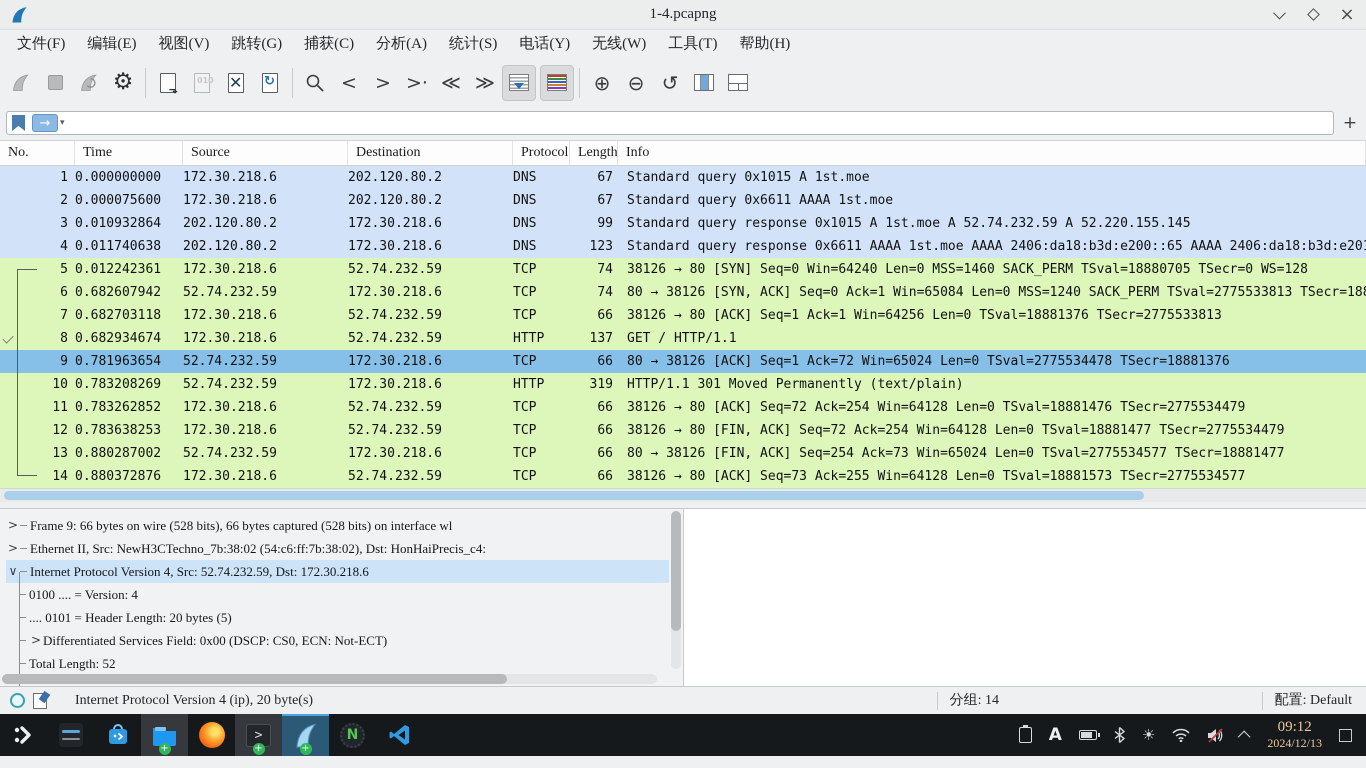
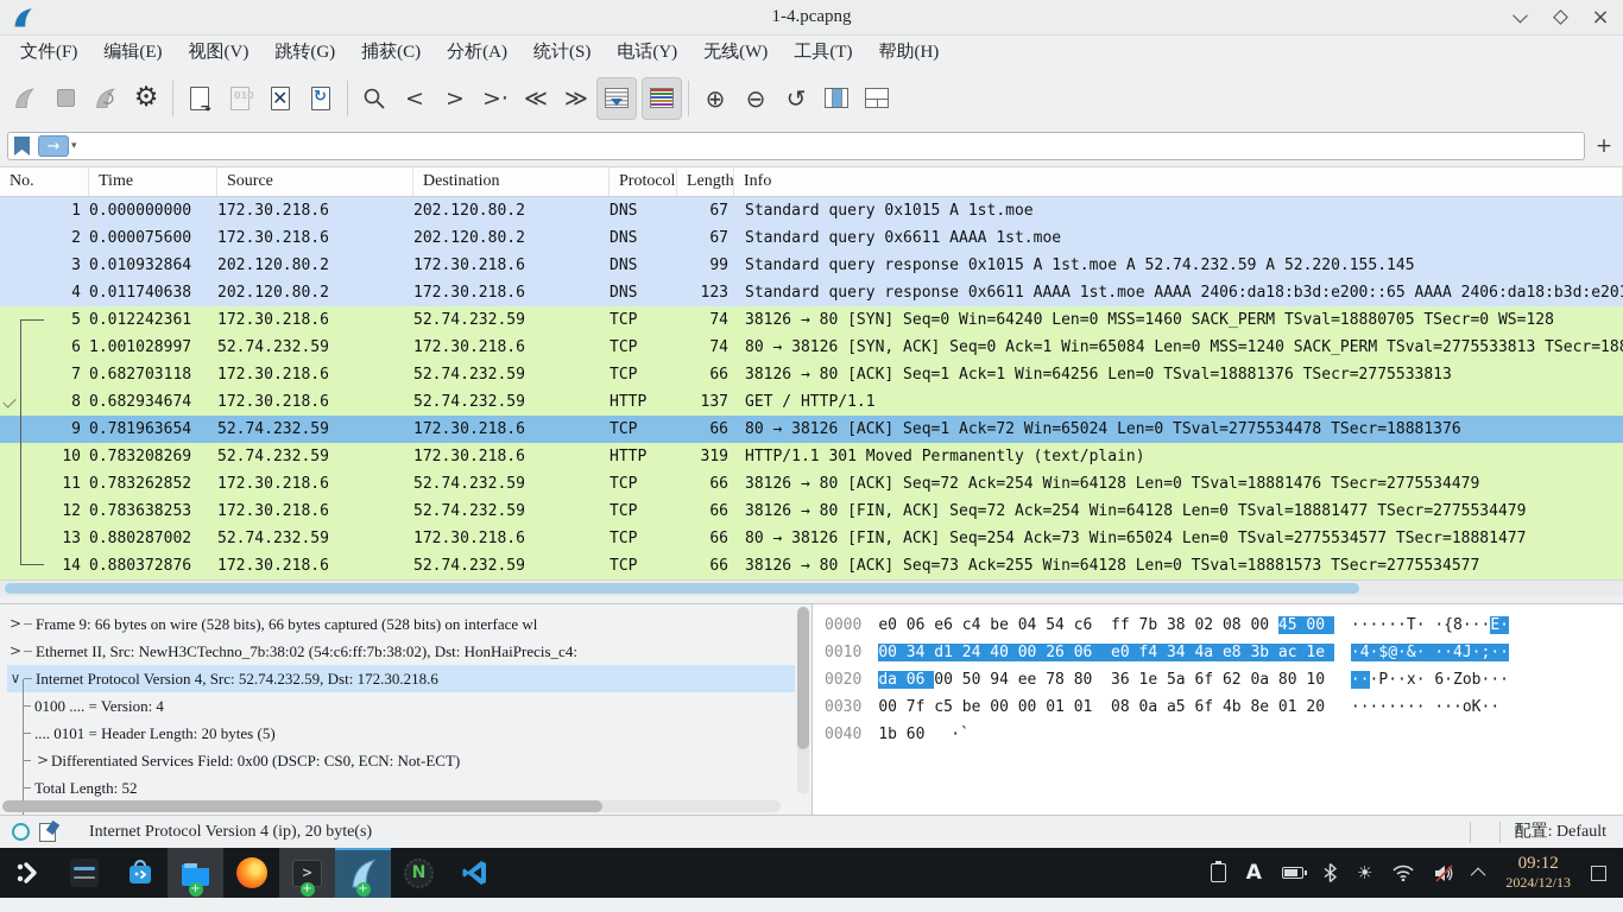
  1-4.pcapng
  ×
  文件(F)
  编辑(E)
  视图(V)
  跳转(G)
  捕获(C)
  分析(A)
  统计(S)
  电话(Y)
  无线(W)
  工具(T)
  帮助(H)
  ⚙
  ⬎
  010
  ✕
  ↻
  <
  >
  >·
  ≪
  ≫
  ⊕
  ⊖
  ↺
  →
  ▾
  +
  No.
  Time
  Source
  Destination
  Protocol
  Length
  Info
  1
  0.000000000
  172.30.218.6
  202.120.80.2
  DNS
  67
  Standard query 0x1015 A 1st.moe
  2
  0.000075600
  172.30.218.6
  202.120.80.2
  DNS
  67
  Standard query 0x6611 AAAA 1st.moe
  3
  0.010932864
  202.120.80.2
  172.30.218.6
  DNS
  99
  Standard query response 0x1015 A 1st.moe A 52.74.232.59 A 52.220.155.145
  4
  0.011740638
  202.120.80.2
  172.30.218.6
  DNS
  123
  Standard query response 0x6611 AAAA 1st.moe AAAA 2406:da18:b3d:e200::65 AAAA 2406:da18:b3d:e20
  5
  0.012242361
  172.30.218.6
  52.74.232.59
  TCP
  74
  38126 → 80 [SYN] Seq=0 Win=64240 Len=0 MSS=1460 SACK_PERM TSval=18880705 TSecr=0 WS=128
  6
- 0.682607942
+ 1.001028997
  52.74.232.59
  172.30.218.6
  TCP
  74
  80 → 38126 [SYN, ACK] Seq=0 Ack=1 Win=65084 Len=0 MSS=1240 SACK_PERM TSval=2775533813 TSecr=18
  7
  0.682703118
  172.30.218.6
  52.74.232.59
  TCP
  66
  38126 → 80 [ACK] Seq=1 Ack=1 Win=64256 Len=0 TSval=18881376 TSecr=2775533813
  8
  0.682934674
  172.30.218.6
  52.74.232.59
  HTTP
  137
  GET / HTTP/1.1
  9
  0.781963654
  52.74.232.59
  172.30.218.6
  TCP
  66
  80 → 38126 [ACK] Seq=1 Ack=72 Win=65024 Len=0 TSval=2775534478 TSecr=18881376
  10
  0.783208269
  52.74.232.59
  172.30.218.6
  HTTP
  319
  HTTP/1.1 301 Moved Permanently (text/plain)
  11
  0.783262852
  172.30.218.6
  52.74.232.59
  TCP
  66
  38126 → 80 [ACK] Seq=72 Ack=254 Win=64128 Len=0 TSval=18881476 TSecr=2775534479
  12
  0.783638253
  172.30.218.6
  52.74.232.59
  TCP
  66
  38126 → 80 [FIN, ACK] Seq=72 Ack=254 Win=64128 Len=0 TSval=18881477 TSecr=2775534479
  13
  0.880287002
  52.74.232.59
  172.30.218.6
  TCP
  66
  80 → 38126 [FIN, ACK] Seq=254 Ack=73 Win=65024 Len=0 TSval=2775534577 TSecr=18881477
  14
  0.880372876
  172.30.218.6
  52.74.232.59
  TCP
  66
  38126 → 80 [ACK] Seq=73 Ack=255 Win=64128 Len=0 TSval=18881573 TSecr=2775534577
  >
  Frame 9: 66 bytes on wire (528 bits), 66 bytes captured (528 bits) on interface wl
  >
  Ethernet II, Src: NewH3CTechno_7b:38:02 (54:c6:ff:7b:38:02), Dst: HonHaiPrecis_c4:
  ∨
  Internet Protocol Version 4, Src: 52.74.232.59, Dst: 172.30.218.6
  0100 .... = Version: 4
  .... 0101 = Header Length: 20 bytes (5)
  >
  Differentiated Services Field: 0x00 (DSCP: CS0, ECN: Not-ECT)
  Total Length: 52
+ 0000 e0 06 e6 c4 be 04 54 c6 ff 7b 38 02 08 00 45 00 ······T· ·{8···E·
+ 0010 00 34 d1 24 40 00 26 06 e0 f4 34 4a e8 3b ac 1e ·4·$@·&· ··4J·;··
+ 0020 da 06 00 50 94 ee 78 80 36 1e 5a 6f 62 0a 80 10 ···P··x· 6·Zob···
+ 0030 00 7f c5 be 00 00 01 01 08 0a a5 6f 4b 8e 01 20 ········ ···oK··
+ 0040 1b 60 ·`
  Internet Protocol Version 4 (ip), 20 byte(s)
- 分组: 14
  配置: Default
  +
  >
  +
  +
  N
  A
  ☀
  09:12
  2024/12/13
